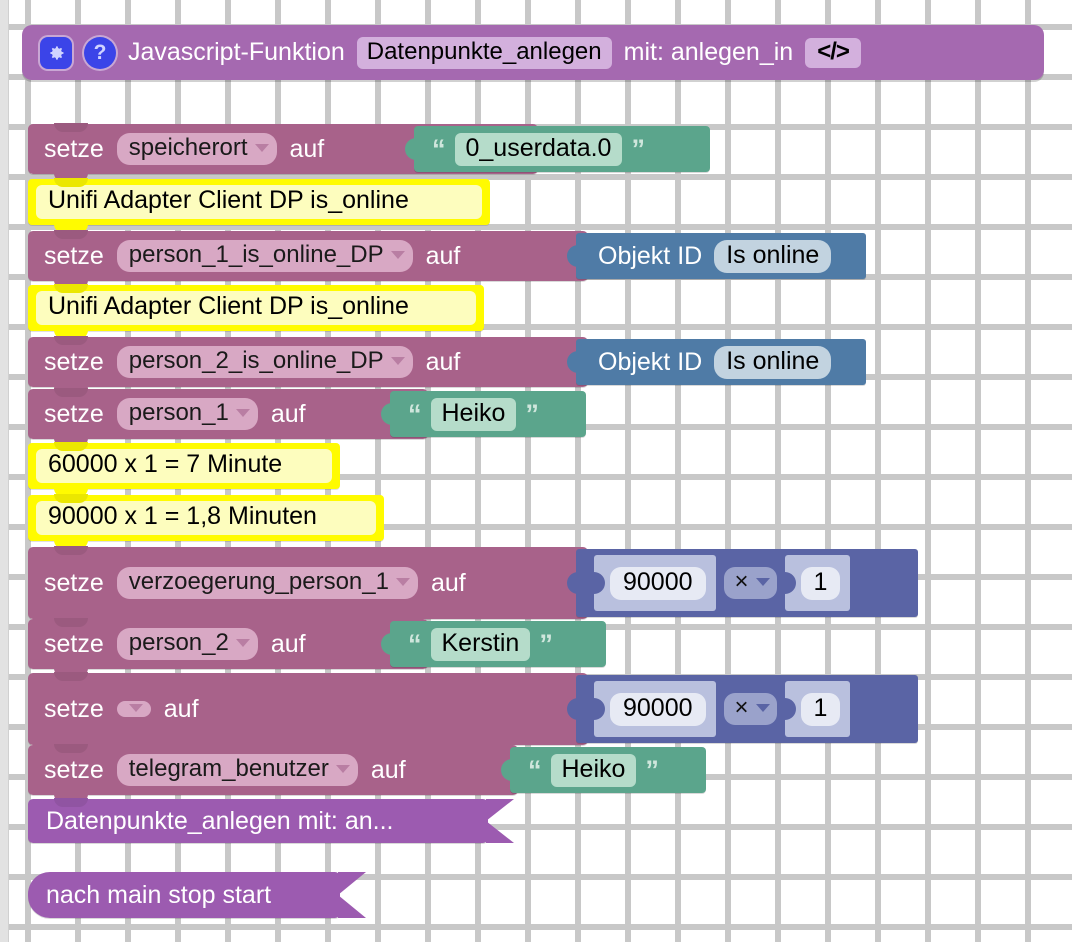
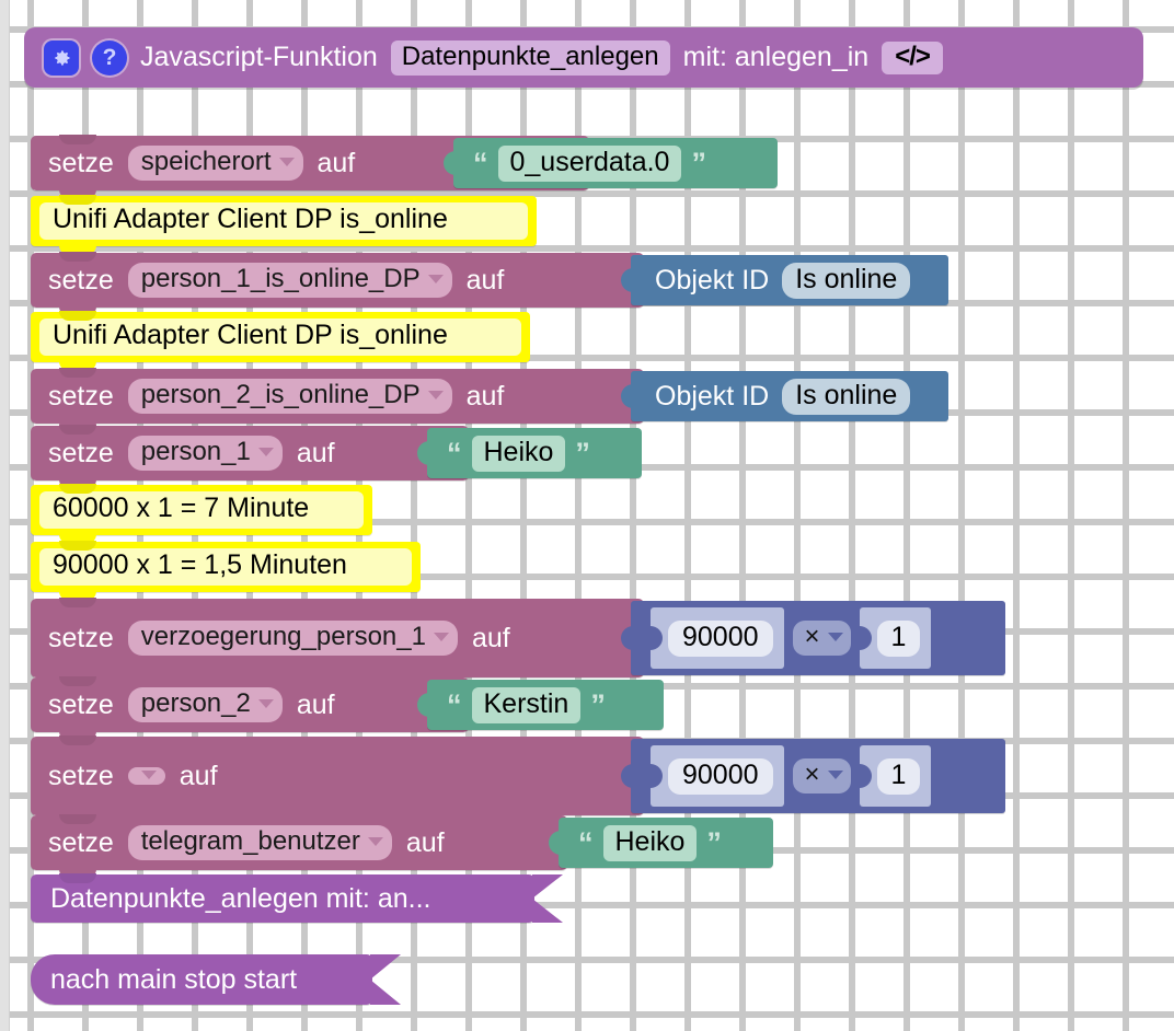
  ?
  Javascript-Funktion
  Datenpunkte_anlegen
  mit: anlegen_in
  </>
  setze
  speicherort
  auf
  “
  0_userdata.0
  ”
  Unifi Adapter Client DP is_online
  setze
  person_1_is_online_DP
  auf
  Objekt ID
  Is online
  Unifi Adapter Client DP is_online
  setze
  person_2_is_online_DP
  auf
  Objekt ID
  Is online
  setze
  person_1
  auf
  “
  Heiko
  ”
  60000 x 1 = 7 Minute
- 90000 x 1 = 1,8 Minuten
+ 90000 x 1 = 1,5 Minuten
  setze
  verzoegerung_person_1
  auf
  90000
  ×
  1
  setze
  person_2
  auf
  “
  Kerstin
  ”
  setze
  auf
  90000
  ×
  1
  setze
  telegram_benutzer
  auf
  “
  Heiko
  ”
  Datenpunkte_anlegen mit: an...
  nach main stop start
